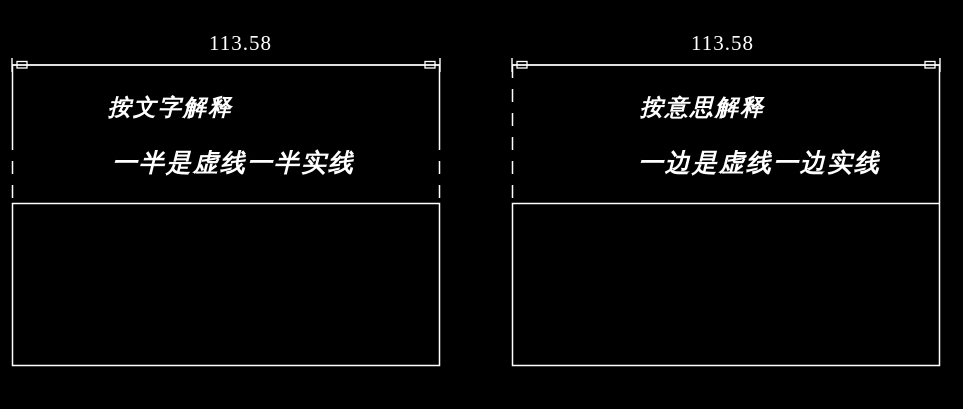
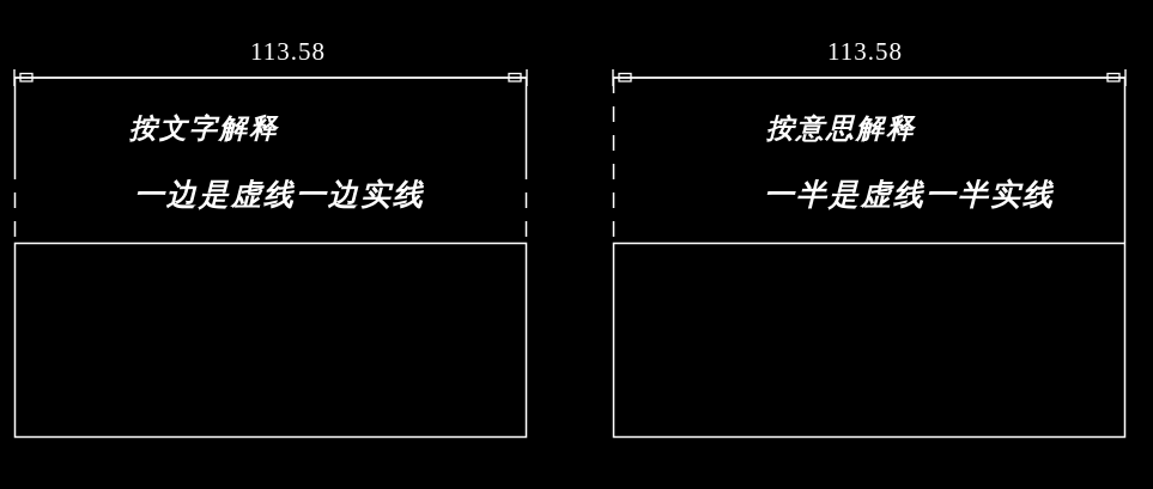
  113.58
  按文字解释
- 一半是虚线一半实线
+ 一边是虚线一边实线
  113.58
  按意思解释
- 一边是虚线一边实线
+ 一半是虚线一半实线
